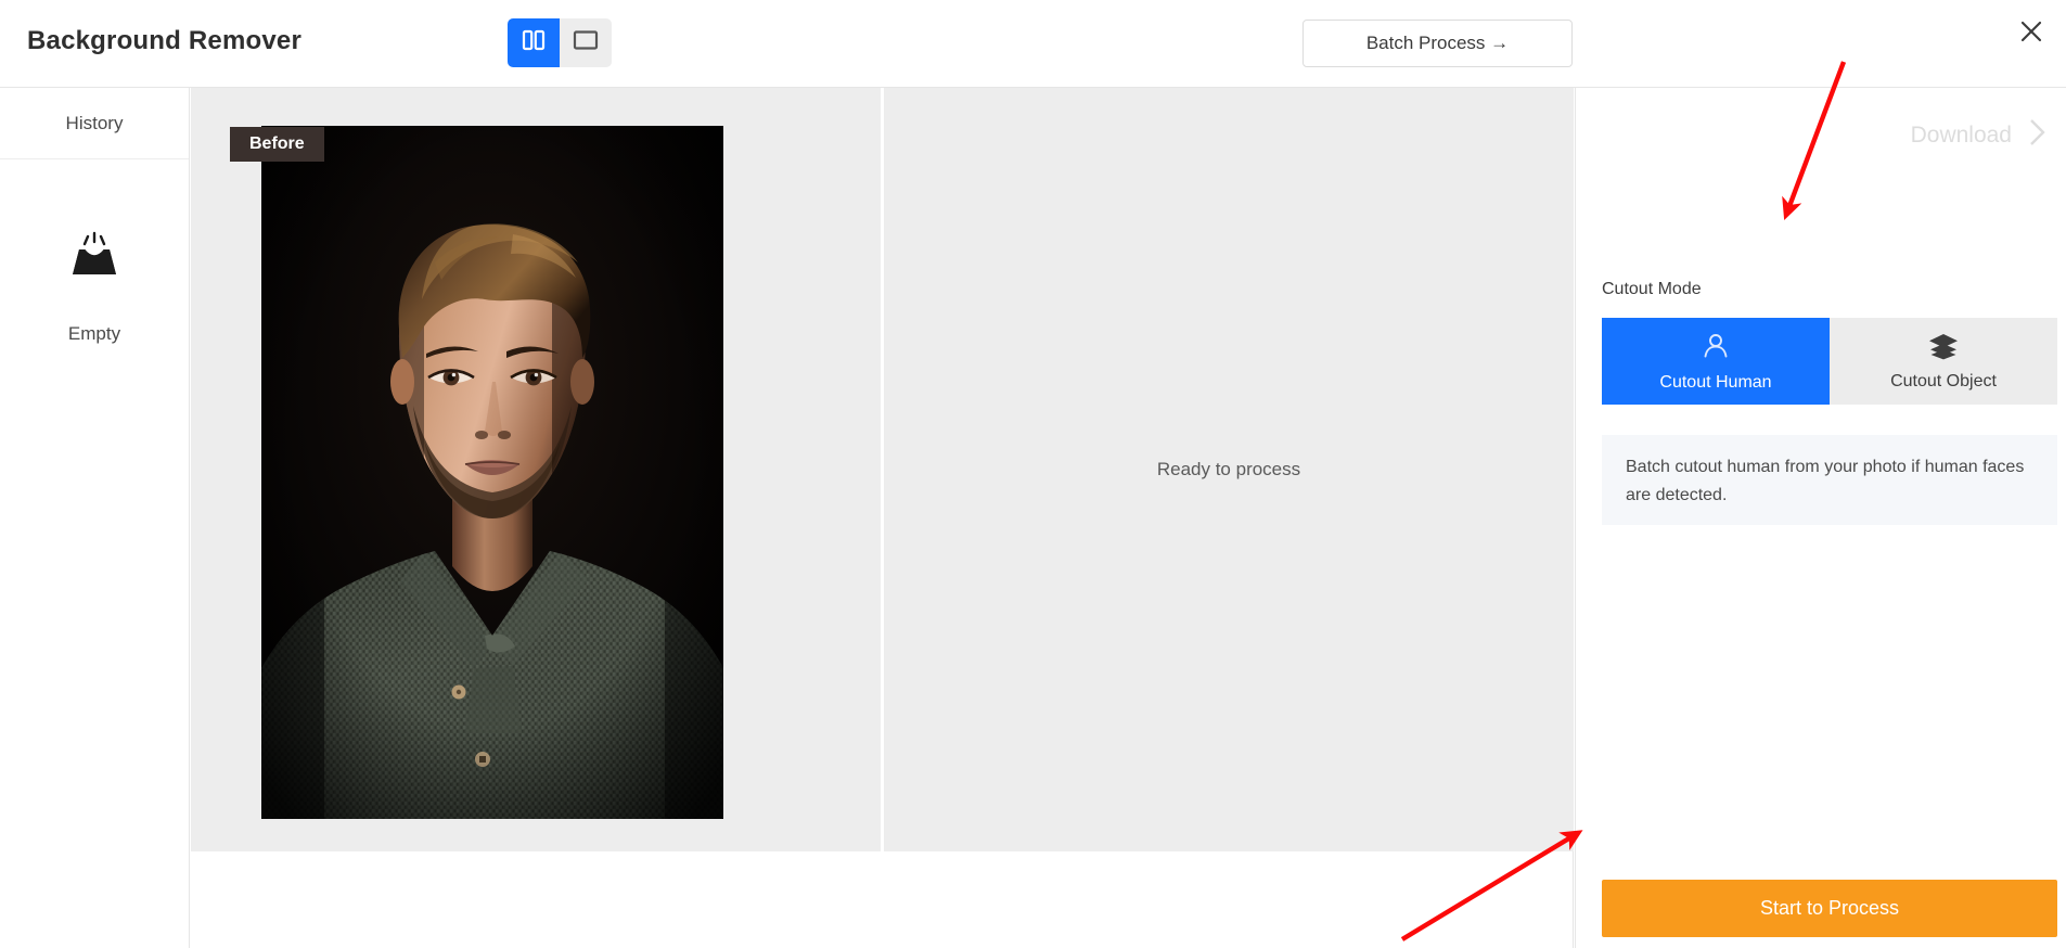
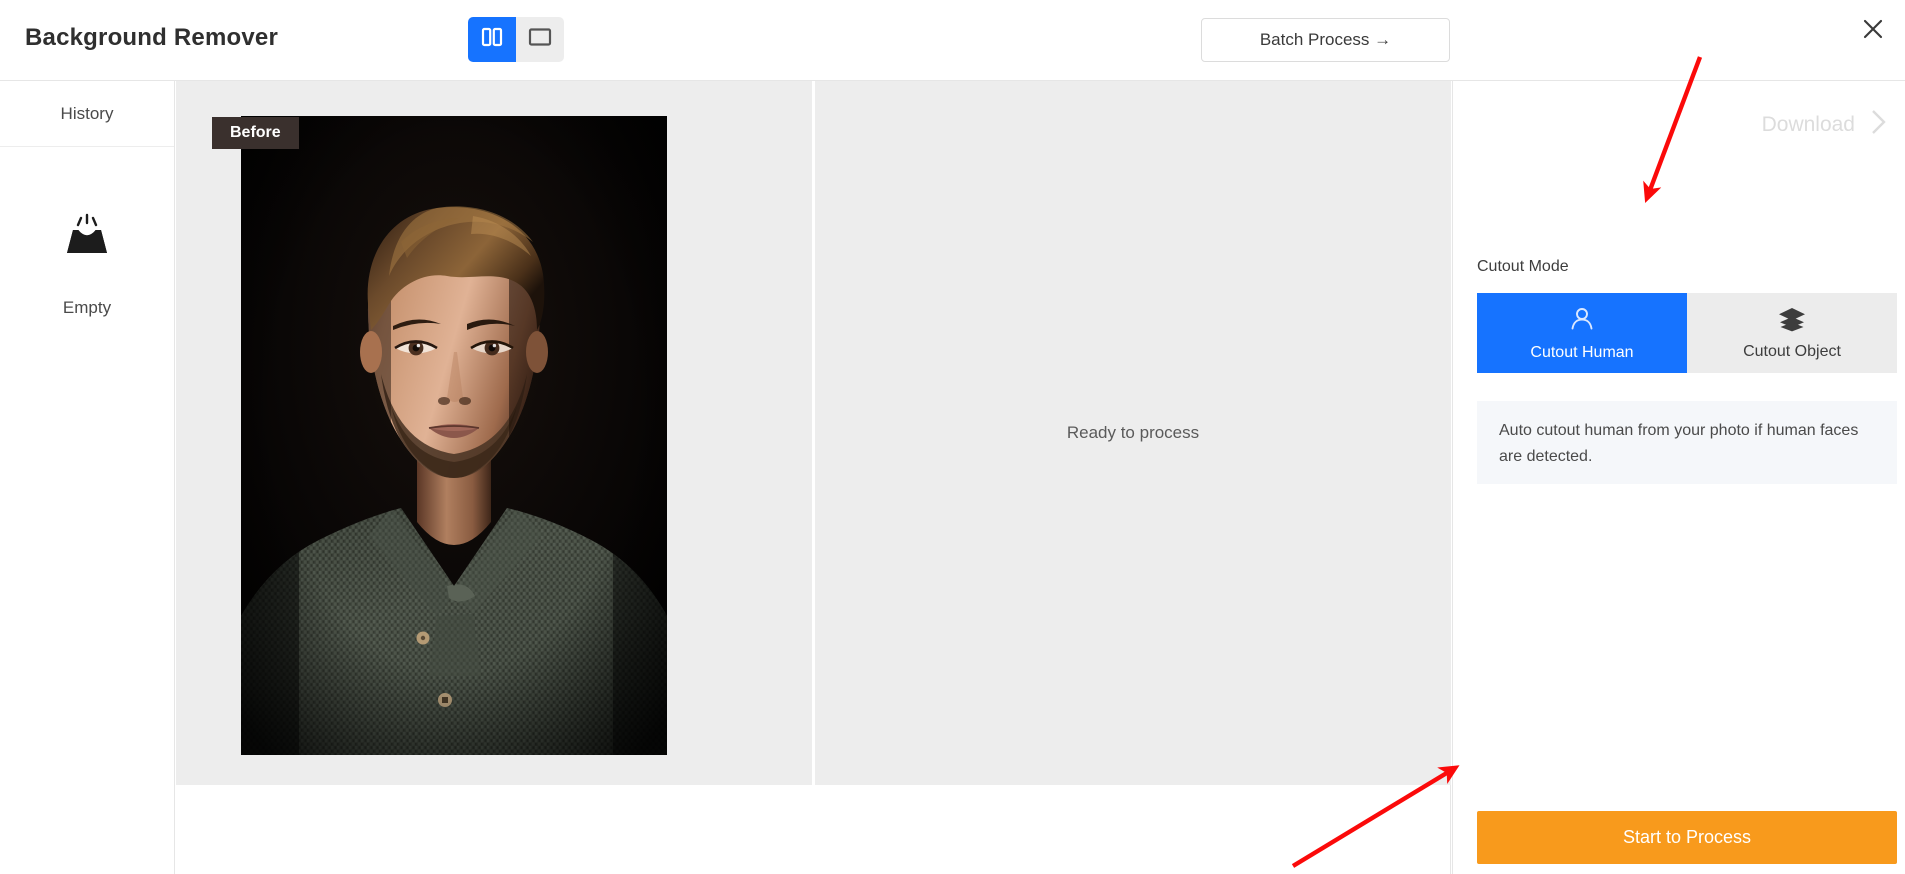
  Background Remover
  Batch Process →
  History
  Empty
  Before
  Ready to process
  Download
  Cutout Mode
  Cutout Human
  Cutout Object
- Batch cutout human from your photo if human faces are detected.
+ Auto cutout human from your photo if human faces are detected.
  Start to Process
